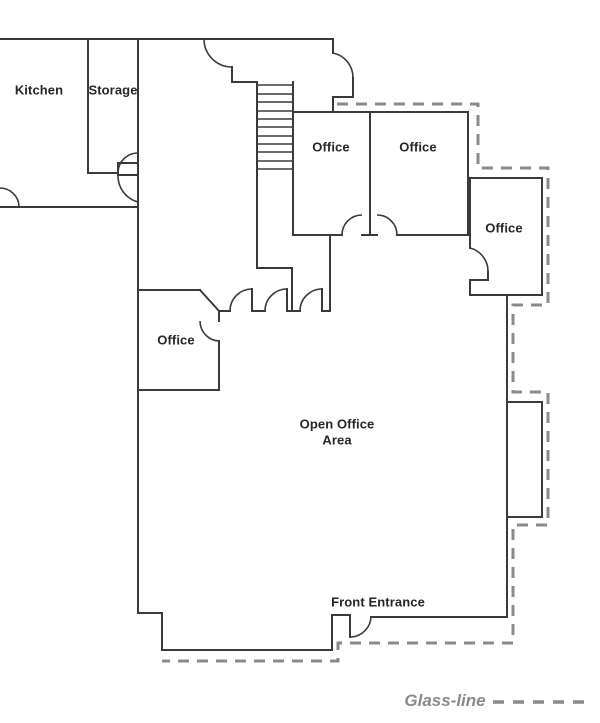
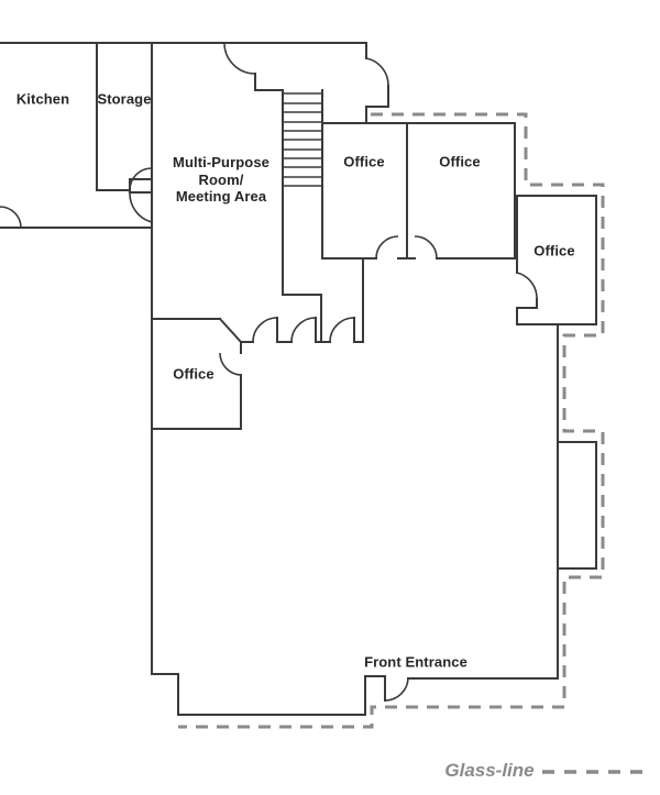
  Kitchen
  Storage
+ Multi-Purpose
+ Room/
+ Meeting Area
  Office
  Office
  Office
  Office
- Open Office
- Area
  Front Entrance
  Glass-line
